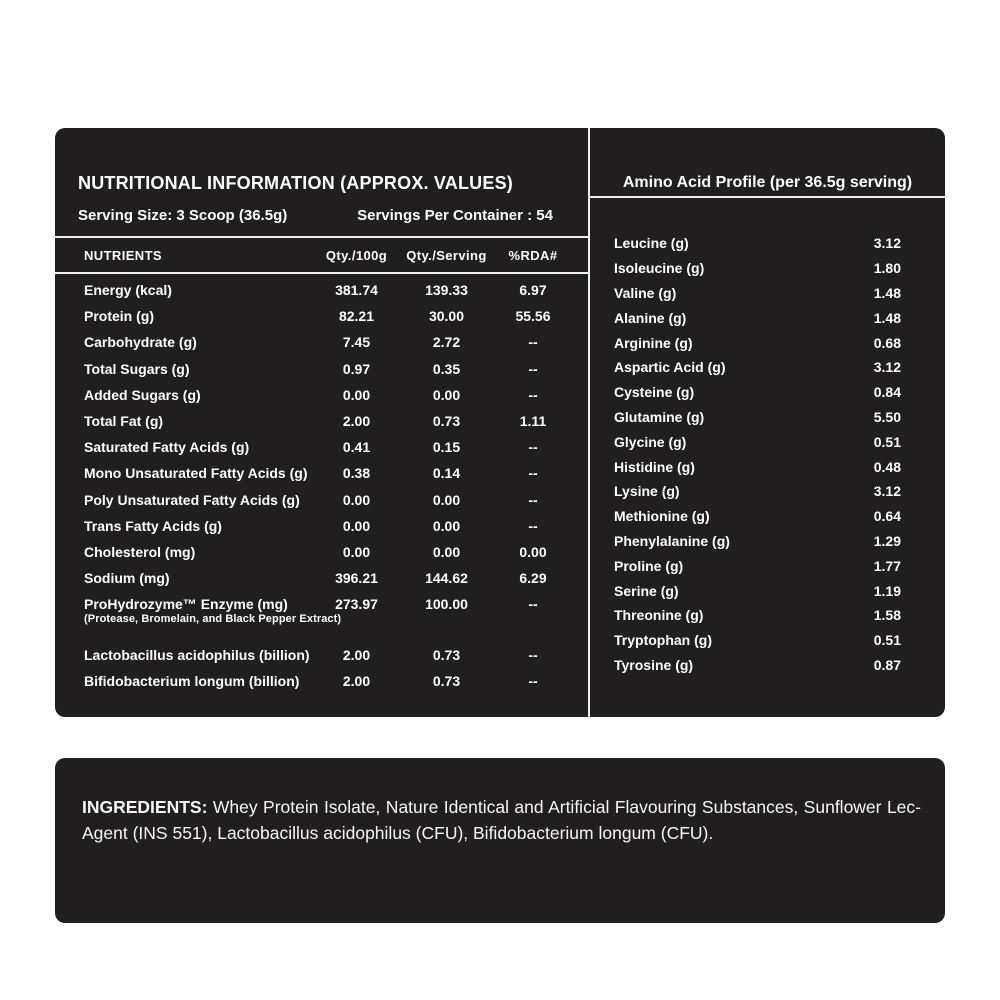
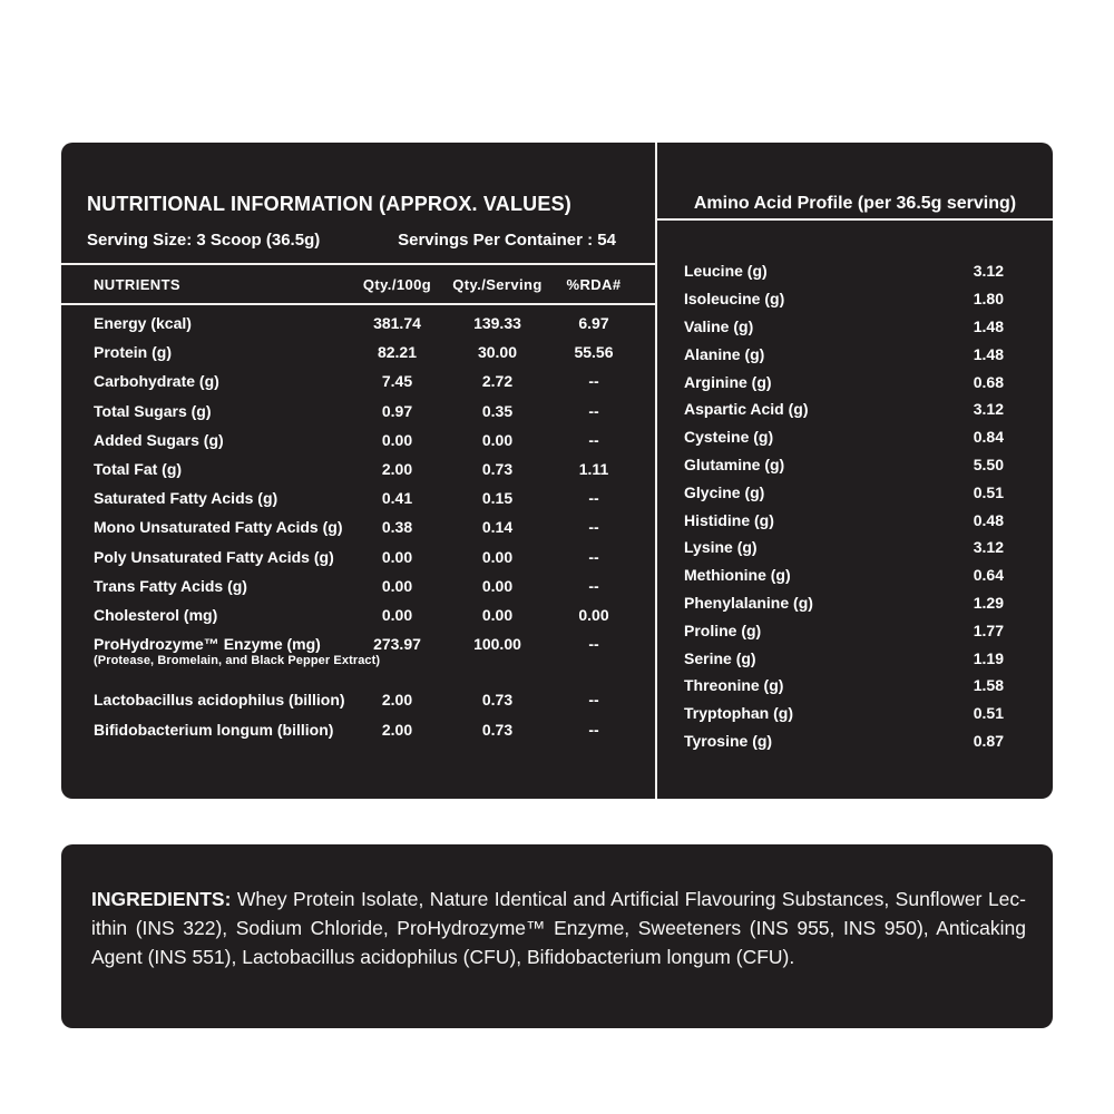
  NUTRITIONAL INFORMATION (APPROX. VALUES)
  Serving Size: 3 Scoop (36.5g)
  Servings Per Container : 54
  NUTRIENTS
  Qty./100g
  Qty./Serving
  %RDA#
  Energy (kcal)
  381.74
  139.33
  6.97
  Protein (g)
  82.21
  30.00
  55.56
  Carbohydrate (g)
  7.45
  2.72
  --
  Total Sugars (g)
  0.97
  0.35
  --
  Added Sugars (g)
  0.00
  0.00
  --
  Total Fat (g)
  2.00
  0.73
  1.11
  Saturated Fatty Acids (g)
  0.41
  0.15
  --
  Mono Unsaturated Fatty Acids (g)
  0.38
  0.14
  --
  Poly Unsaturated Fatty Acids (g)
  0.00
  0.00
  --
  Trans Fatty Acids (g)
  0.00
  0.00
  --
  Cholesterol (mg)
  0.00
  0.00
  0.00
- Sodium (mg)
- 396.21
- 144.62
- 6.29
  ProHydrozyme™ Enzyme (mg)
  273.97
  100.00
  --
  (Protease, Bromelain, and Black Pepper Extract)
  Lactobacillus acidophilus (billion)
  2.00
  0.73
  --
  Bifidobacterium longum (billion)
  2.00
  0.73
  --
  Amino Acid Profile (per 36.5g serving)
  Leucine (g)
  3.12
  Isoleucine (g)
  1.80
  Valine (g)
  1.48
  Alanine (g)
  1.48
  Arginine (g)
  0.68
  Aspartic Acid (g)
  3.12
  Cysteine (g)
  0.84
  Glutamine (g)
  5.50
  Glycine (g)
  0.51
  Histidine (g)
  0.48
  Lysine (g)
  3.12
  Methionine (g)
  0.64
  Phenylalanine (g)
  1.29
  Proline (g)
  1.77
  Serine (g)
  1.19
  Threonine (g)
  1.58
  Tryptophan (g)
  0.51
  Tyrosine (g)
  0.87
  INGREDIENTS: Whey Protein Isolate, Nature Identical and Artificial Flavouring Substances, Sunflower Lec-
+ ithin (INS 322), Sodium Chloride, ProHydrozyme™ Enzyme, Sweeteners (INS 955, INS 950), Anticaking
  Agent (INS 551), Lactobacillus acidophilus (CFU), Bifidobacterium longum (CFU).
